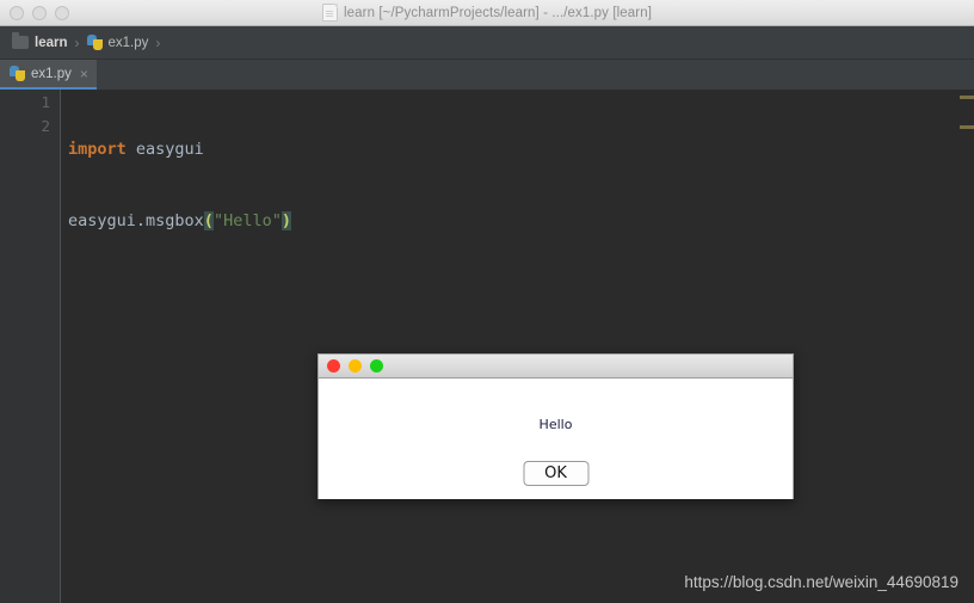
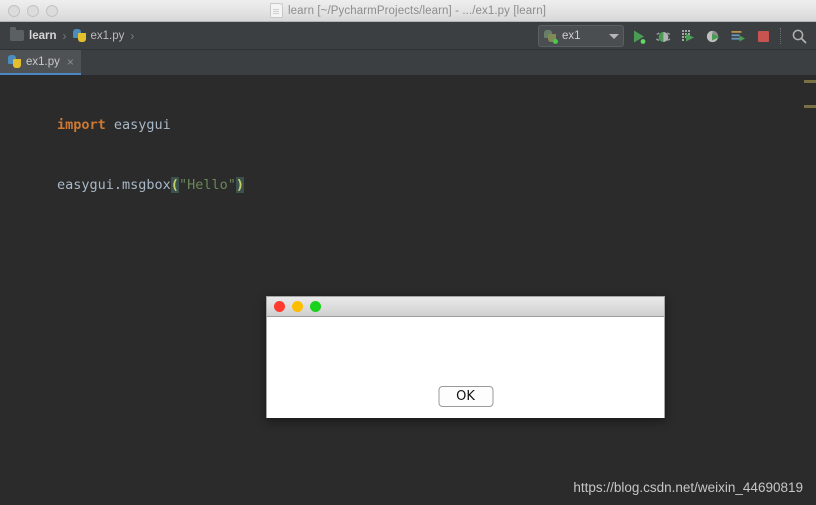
  learn [~/PycharmProjects/learn] - .../ex1.py [learn]
  learn
  ›
  ex1.py
  ›
+ ex1
  ex1.py
  ×
- 1
- 2
  import easygui
  easygui.msgbox("Hello")
- Hello
  OK
  https://blog.csdn.net/weixin_44690819
